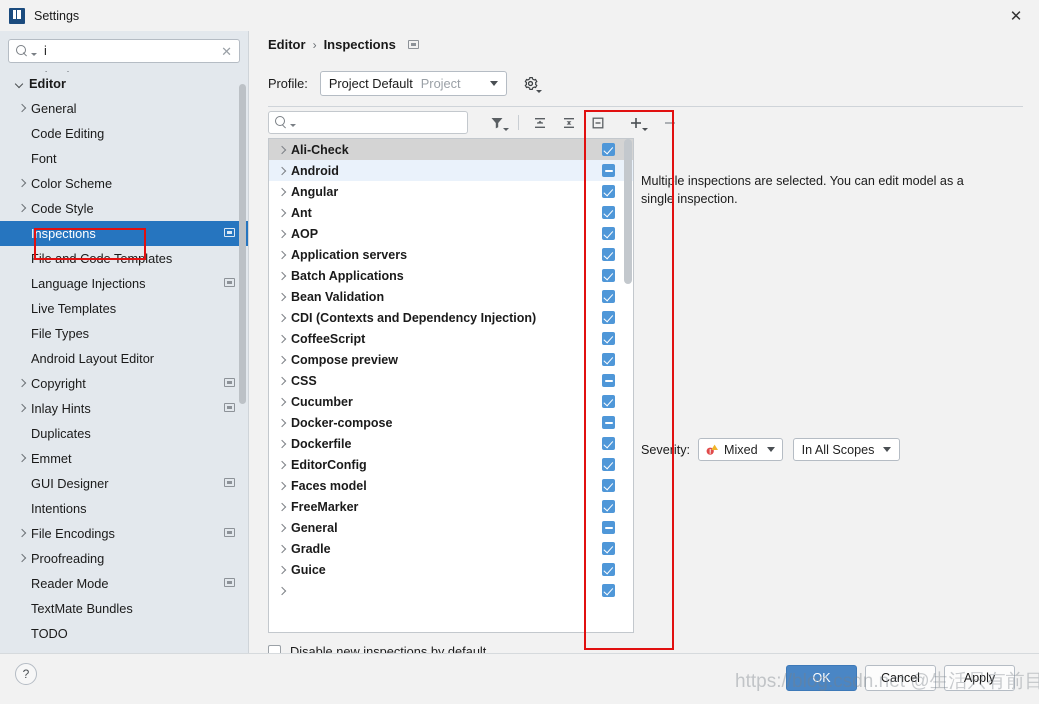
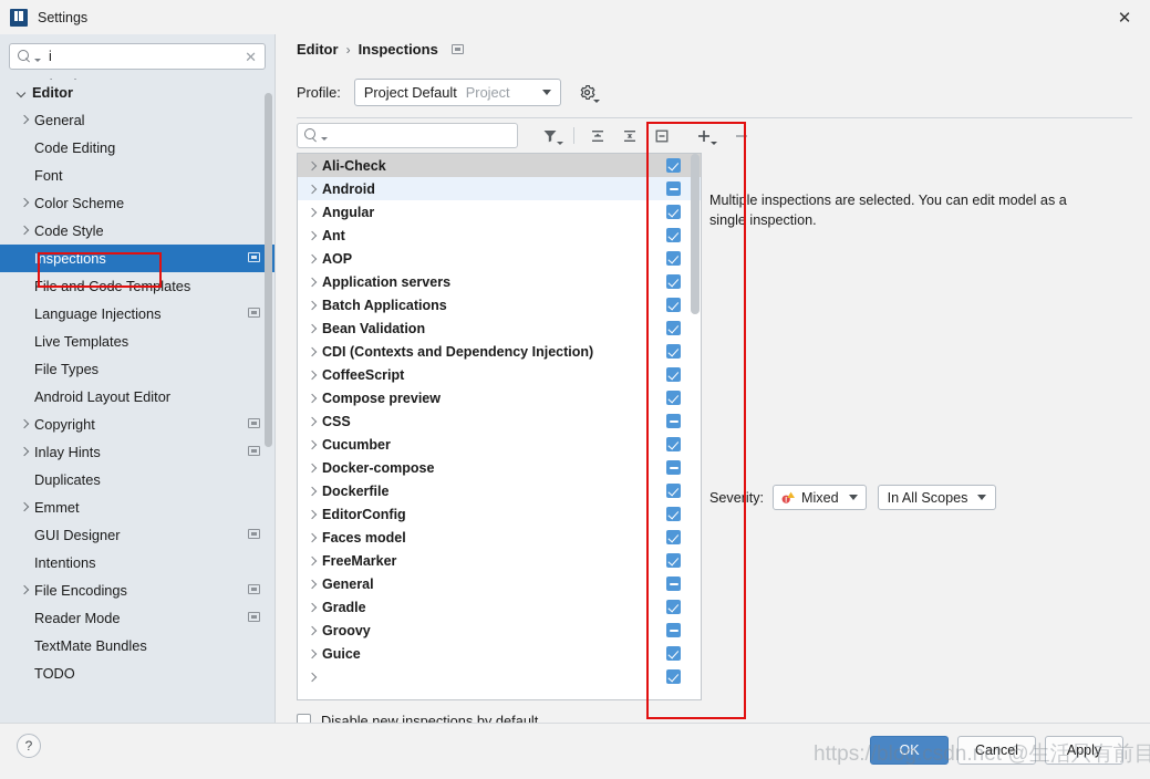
  Settings
  ✕
  i
  ✕
  · ·
  Editor
  General
  Code Editing
  Font
  Color Scheme
  Code Style
  Inspections
  File and Code Templates
  Language Injections
  Live Templates
  File Types
  Android Layout Editor
  Copyright
  Inlay Hints
  Duplicates
  Emmet
  GUI Designer
  Intentions
  File Encodings
- Proofreading
  Reader Mode
  TextMate Bundles
  TODO
  Editor
  ›
  Inspections
  Profile:
  Project Default
  Project
  Ali-Check
  Android
  Angular
  Ant
  AOP
  Application servers
  Batch Applications
  Bean Validation
  CDI (Contexts and Dependency Injection)
  CoffeeScript
  Compose preview
  CSS
  Cucumber
  Docker-compose
  Dockerfile
  EditorConfig
  Faces model
  FreeMarker
  General
  Gradle
+ Groovy
  Guice
  Multiple inspections are selected. You can edit model as a single inspection.
  Severity:
  Mixed
  In All Scopes
  Disable new inspections by default
  ?
  OK
  Cancel
  Apply
  https://blog.csdn.net @生活只有前目
